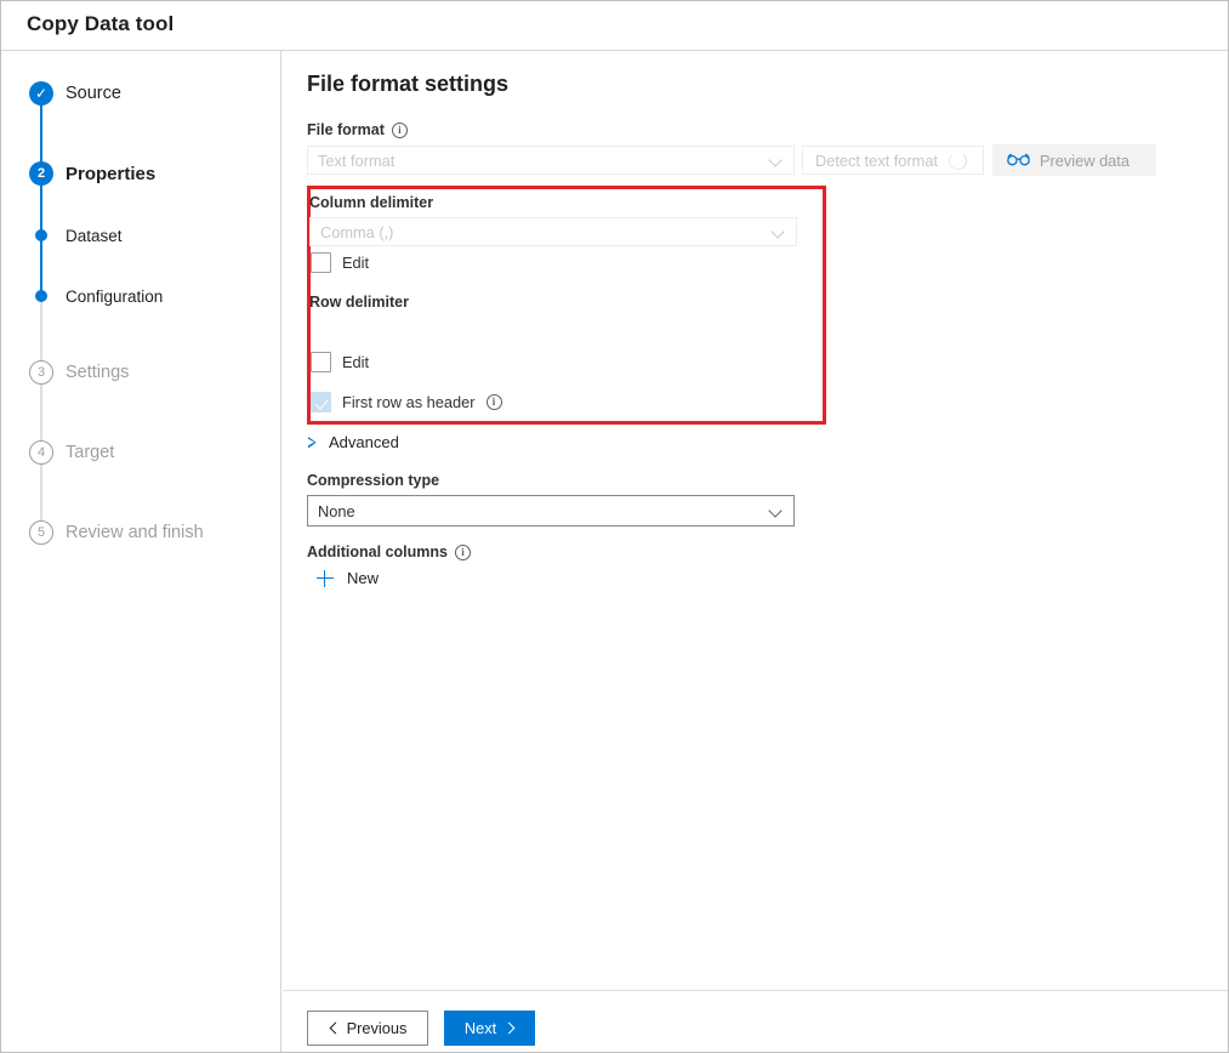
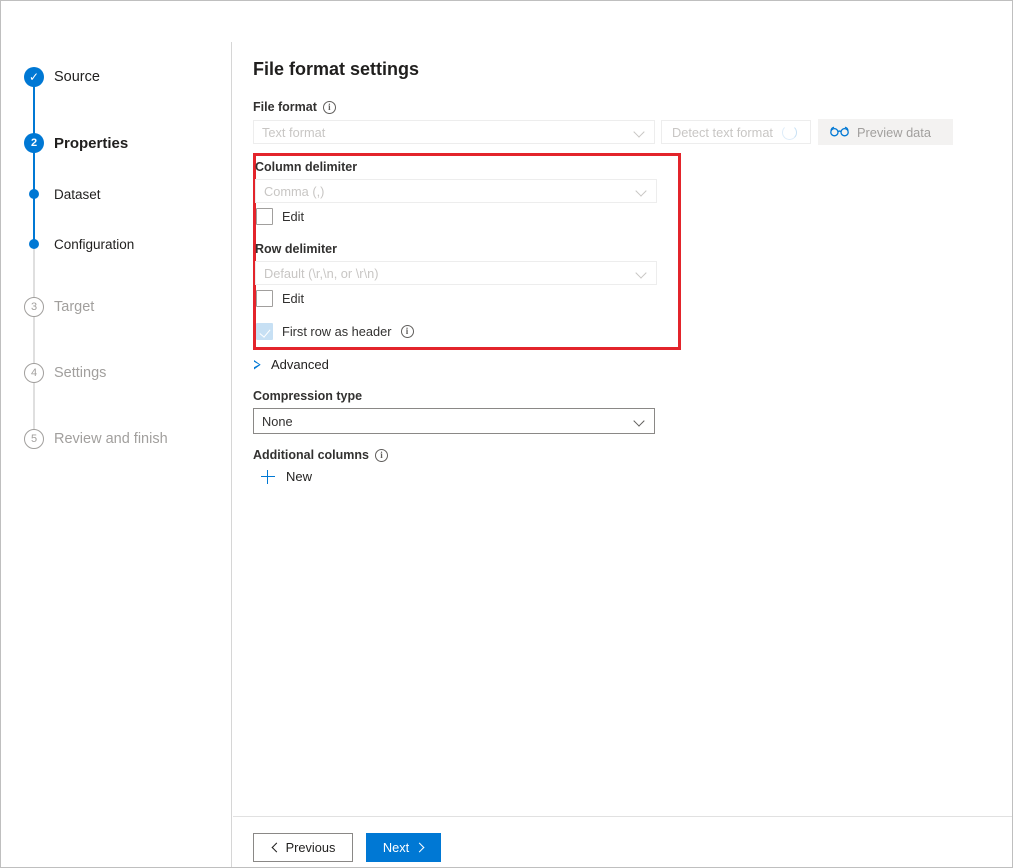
- Copy Data tool
  ✓
  Source
  2
  Properties
  Dataset
  Configuration
  3
- Settings
+ Target
  4
- Target
+ Settings
  5
  Review and finish
  File format settings
  File format
  i
  Text format
  Detect text format
  Preview data
  Column delimiter
  Comma (,)
  Edit
  Row delimiter
+ Default (\r,\n, or \r\n)
  Edit
  First row as header
  i
  Advanced
  Compression type
  None
  Additional columns
  i
  New
  Previous
  Next
